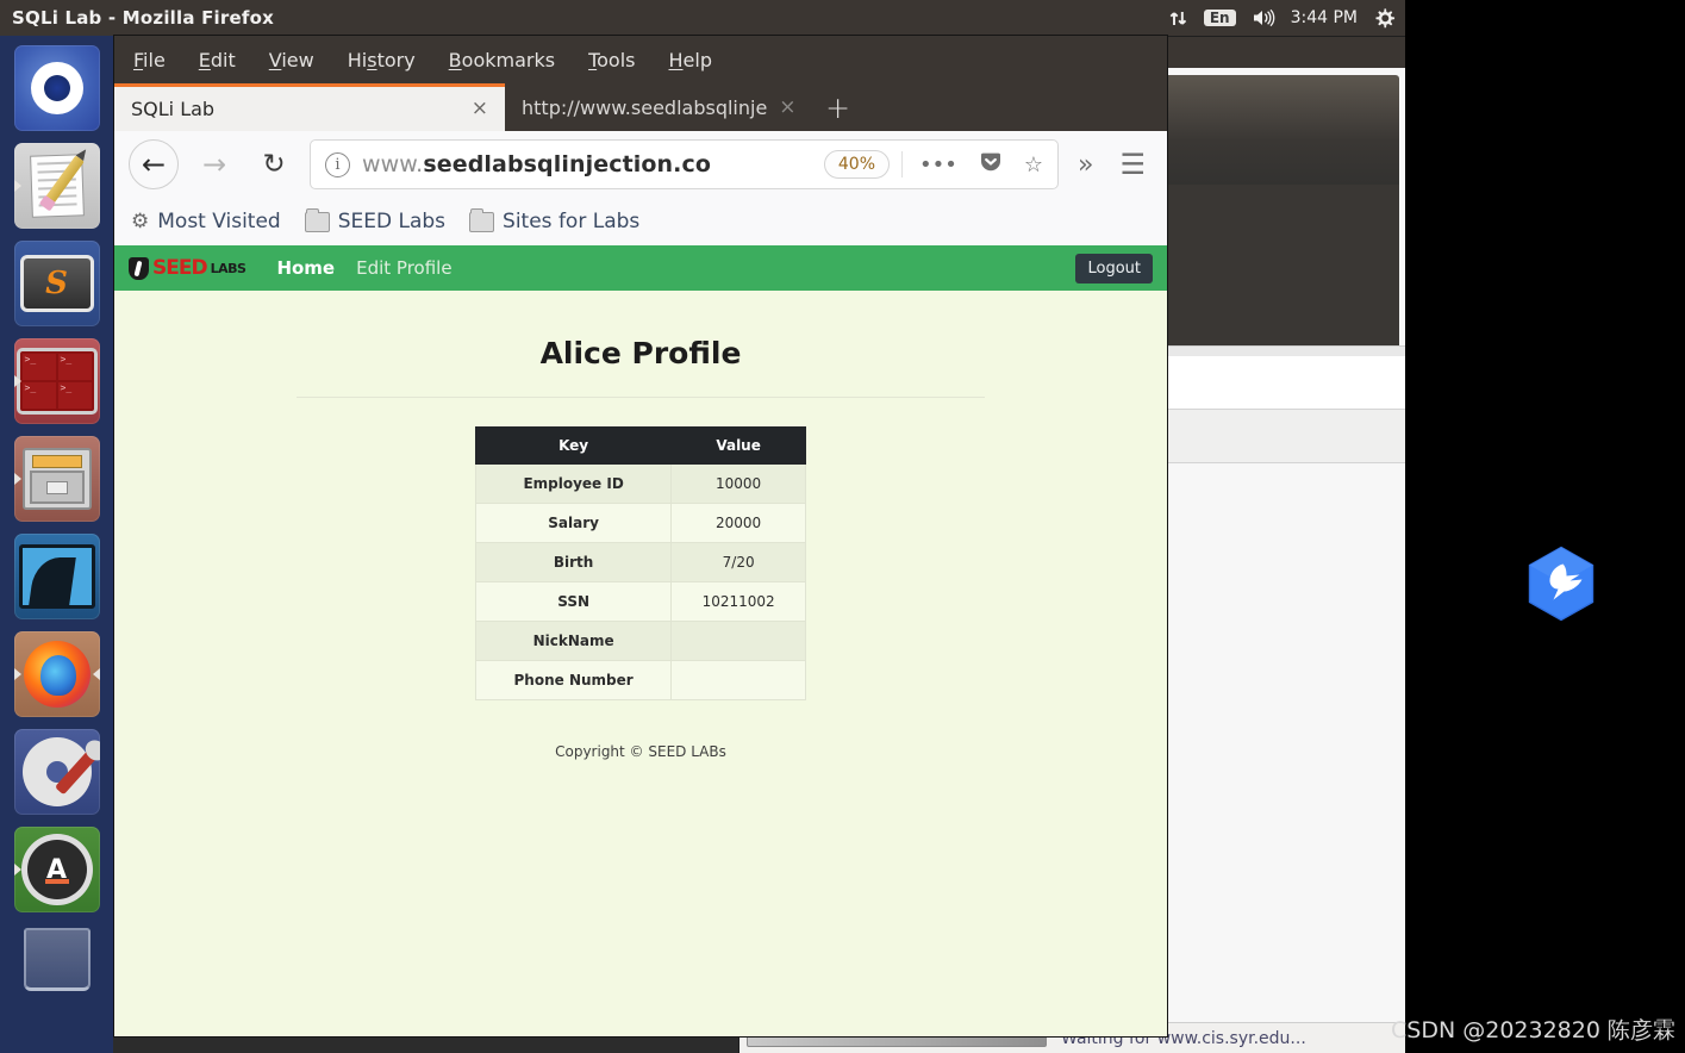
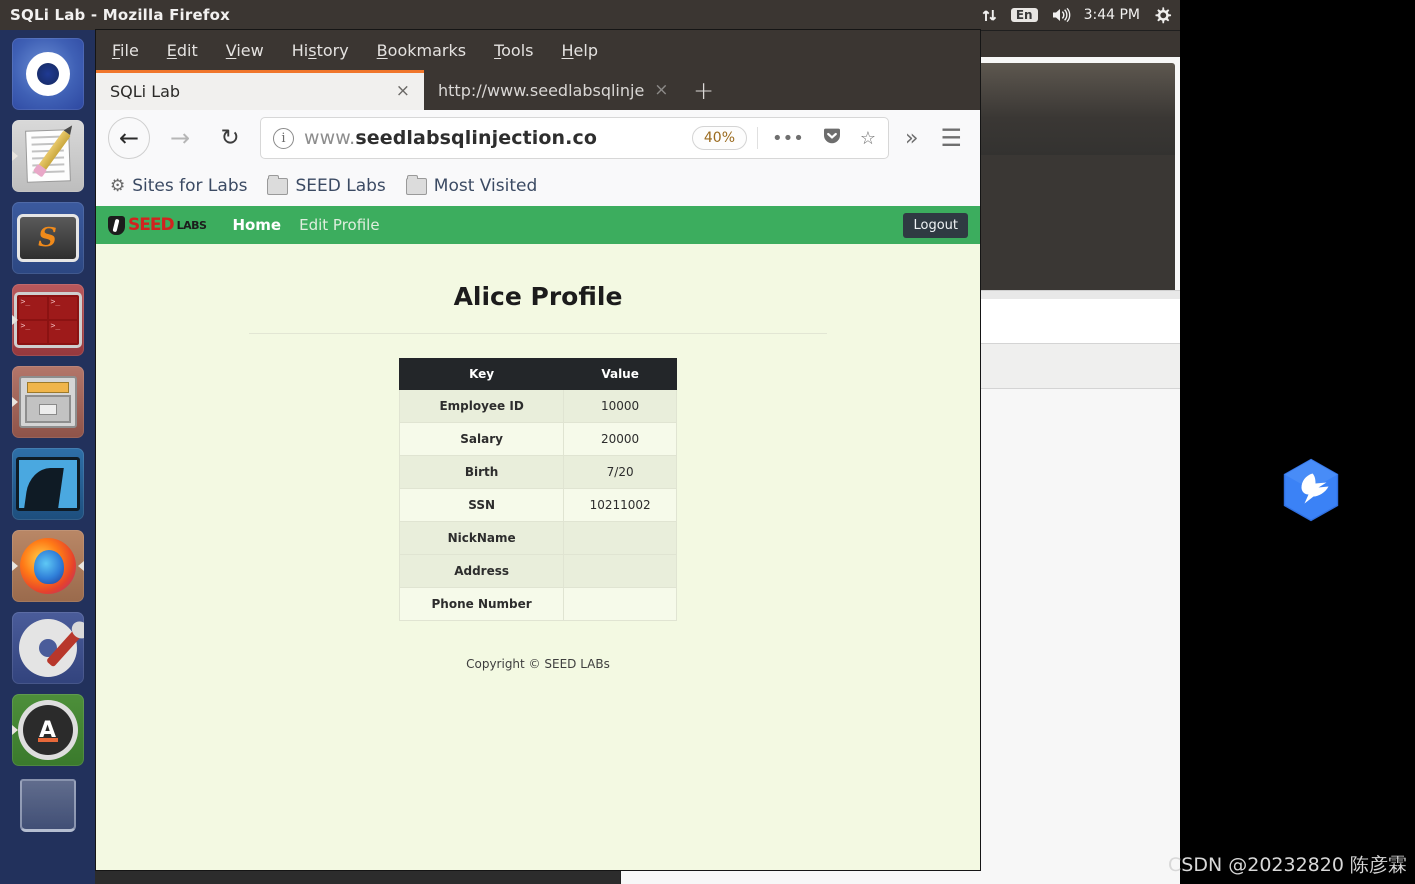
- Waiting for www.cis.syr.edu...
  SQLi Lab - Mozilla Firefox
  En
  3:44 PM
  S
  >_
  >_
  >_
  >_
  A
  File
  Edit
  View
  History
  Bookmarks
  Tools
  Help
  SQLi Lab
  ×
  http://www.seedlabsqlinje
  ×
  +
  ←
  →
  ↻
  i
  www.seedlabsqlinjection.co
  40%
  •••
  ☆
  »
  ☰
  ⚙
- Most Visited
+ Sites for Labs
  SEED Labs
- Sites for Labs
+ Most Visited
  SEED
  LABS
  Home
  Edit Profile
  Logout
  Alice Profile
  Key	Value
  Employee ID	10000
  Salary	20000
  Birth	7/20
  SSN	10211002
  NickName
+ Address
  Phone Number
  Copyright © SEED LABs
  CSDN @20232820 陈彦霖
